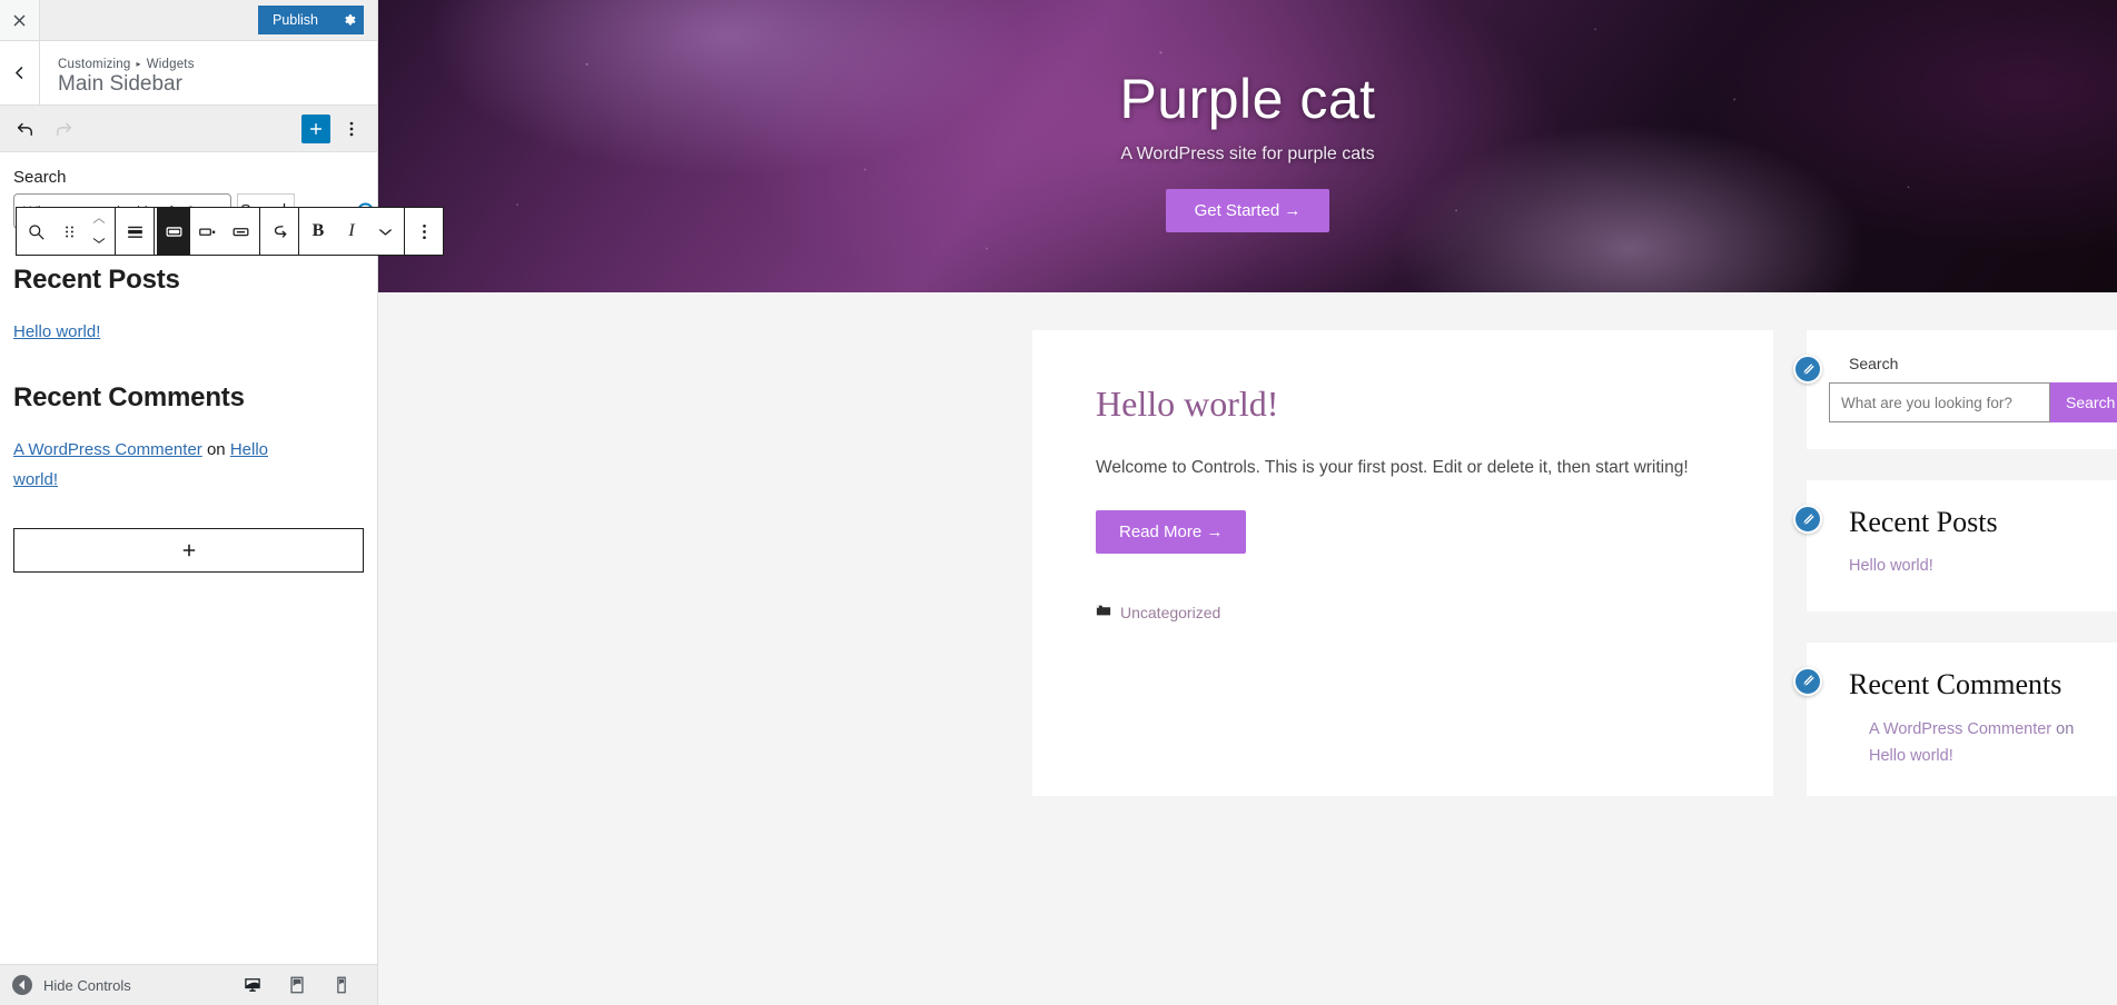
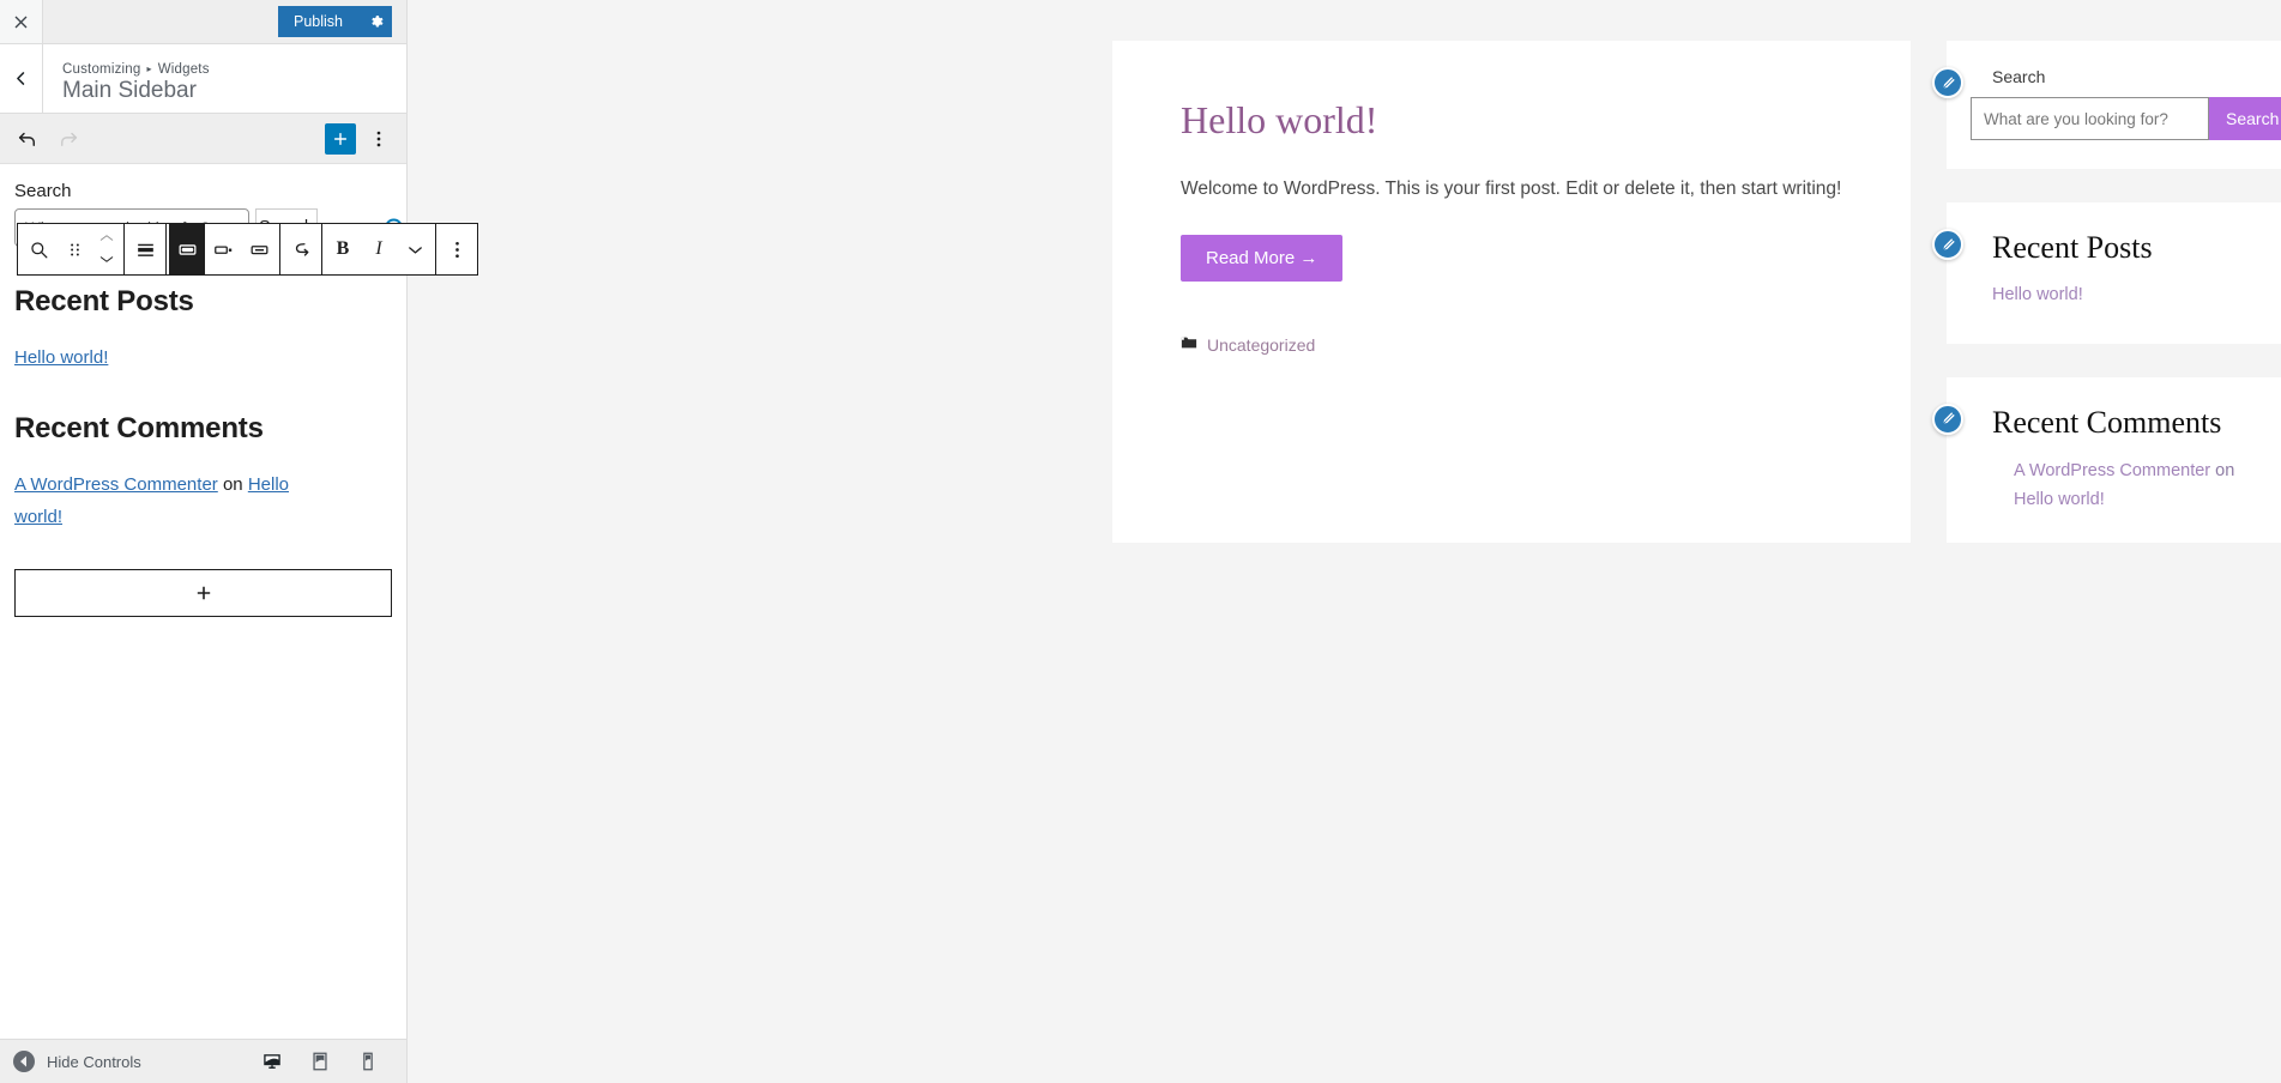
  Publish
  Customizing
  ▸
  Widgets
  Main Sidebar
  B
  I
  Search
  Recent Posts
  Hello world!
  Recent Comments
  A WordPress Commenter on Hello world!
  Hide Controls
- Purple cat
- A WordPress site for purple cats
- Get Started →
  Hello world!
- Welcome to Controls. This is your first post. Edit or delete it, then start writing!
+ Welcome to WordPress. This is your first post. Edit or delete it, then start writing!
  Read More →
  Uncategorized
  Search
  What are you looking for?
  Search
  Recent Posts
  Hello world!
  Recent Comments
  A WordPress Commenter on Hello world!
